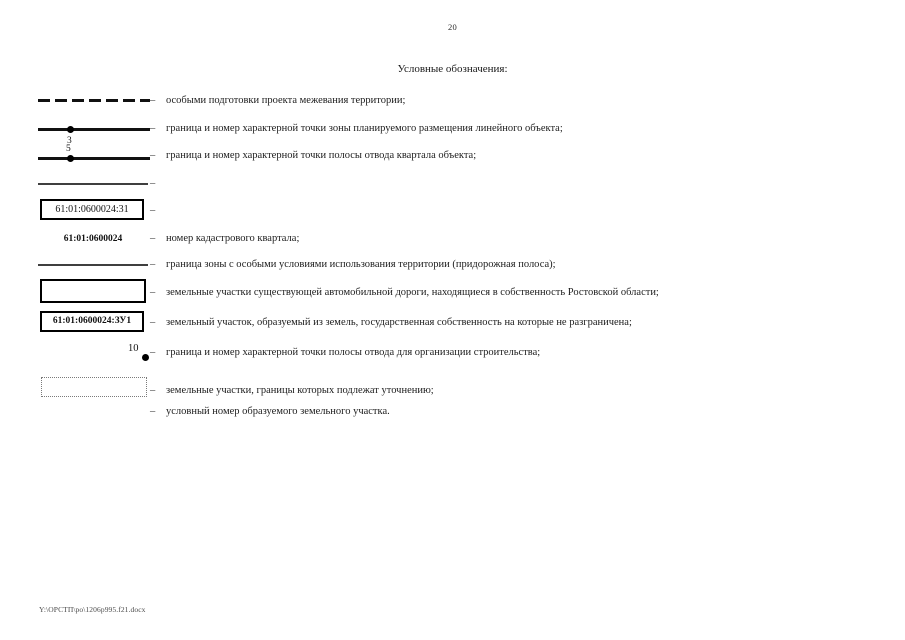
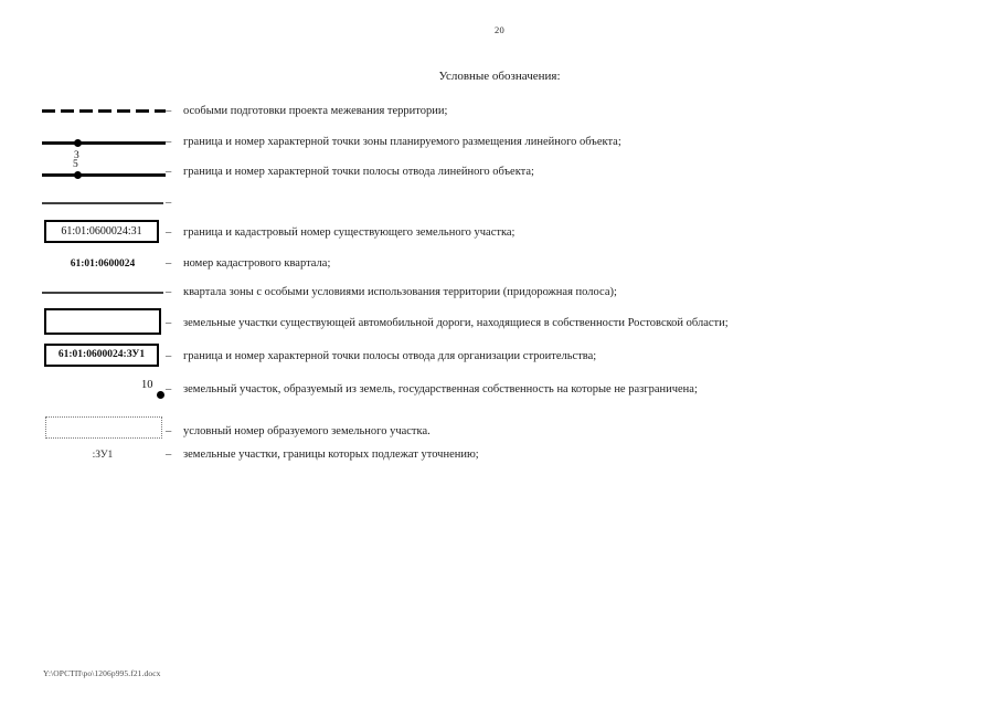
  20
  Условные обозначения:
  –
  особыми подготовки проекта межевания территории;
  3
  –
  граница и номер характерной точки зоны планируемого размещения линейного объекта;
  5
  –
- граница и номер характерной точки полосы отвода квартала объекта;
+ граница и номер характерной точки полосы отвода линейного объекта;
  –
  61:01:0600024:31
  –
+ граница и кадастровый номер существующего земельного участка;
  61:01:0600024
  –
  номер кадастрового квартала;
  –
- граница зоны с особыми условиями использования территории (придорожная полоса);
+ квартала зоны с особыми условиями использования территории (придорожная полоса);
  –
- земельные участки существующей автомобильной дороги, находящиеся в собственность Ростовской области;
+ земельные участки существующей автомобильной дороги, находящиеся в собственности Ростовской области;
  61:01:0600024:ЗУ1
  –
- земельный участок, образуемый из земель, государственная собственность на которые не разграничена;
+ граница и номер характерной точки полосы отвода для организации строительства;
  10
  –
- граница и номер характерной точки полосы отвода для организации строительства;
+ земельный участок, образуемый из земель, государственная собственность на которые не разграничена;
  –
- земельные участки, границы которых подлежат уточнению;
+ условный номер образуемого земельного участка.
+ :ЗУ1
  –
- условный номер образуемого земельного участка.
+ земельные участки, границы которых подлежат уточнению;
  Y:\ОРСТП\ро\1206р995.f21.docx
